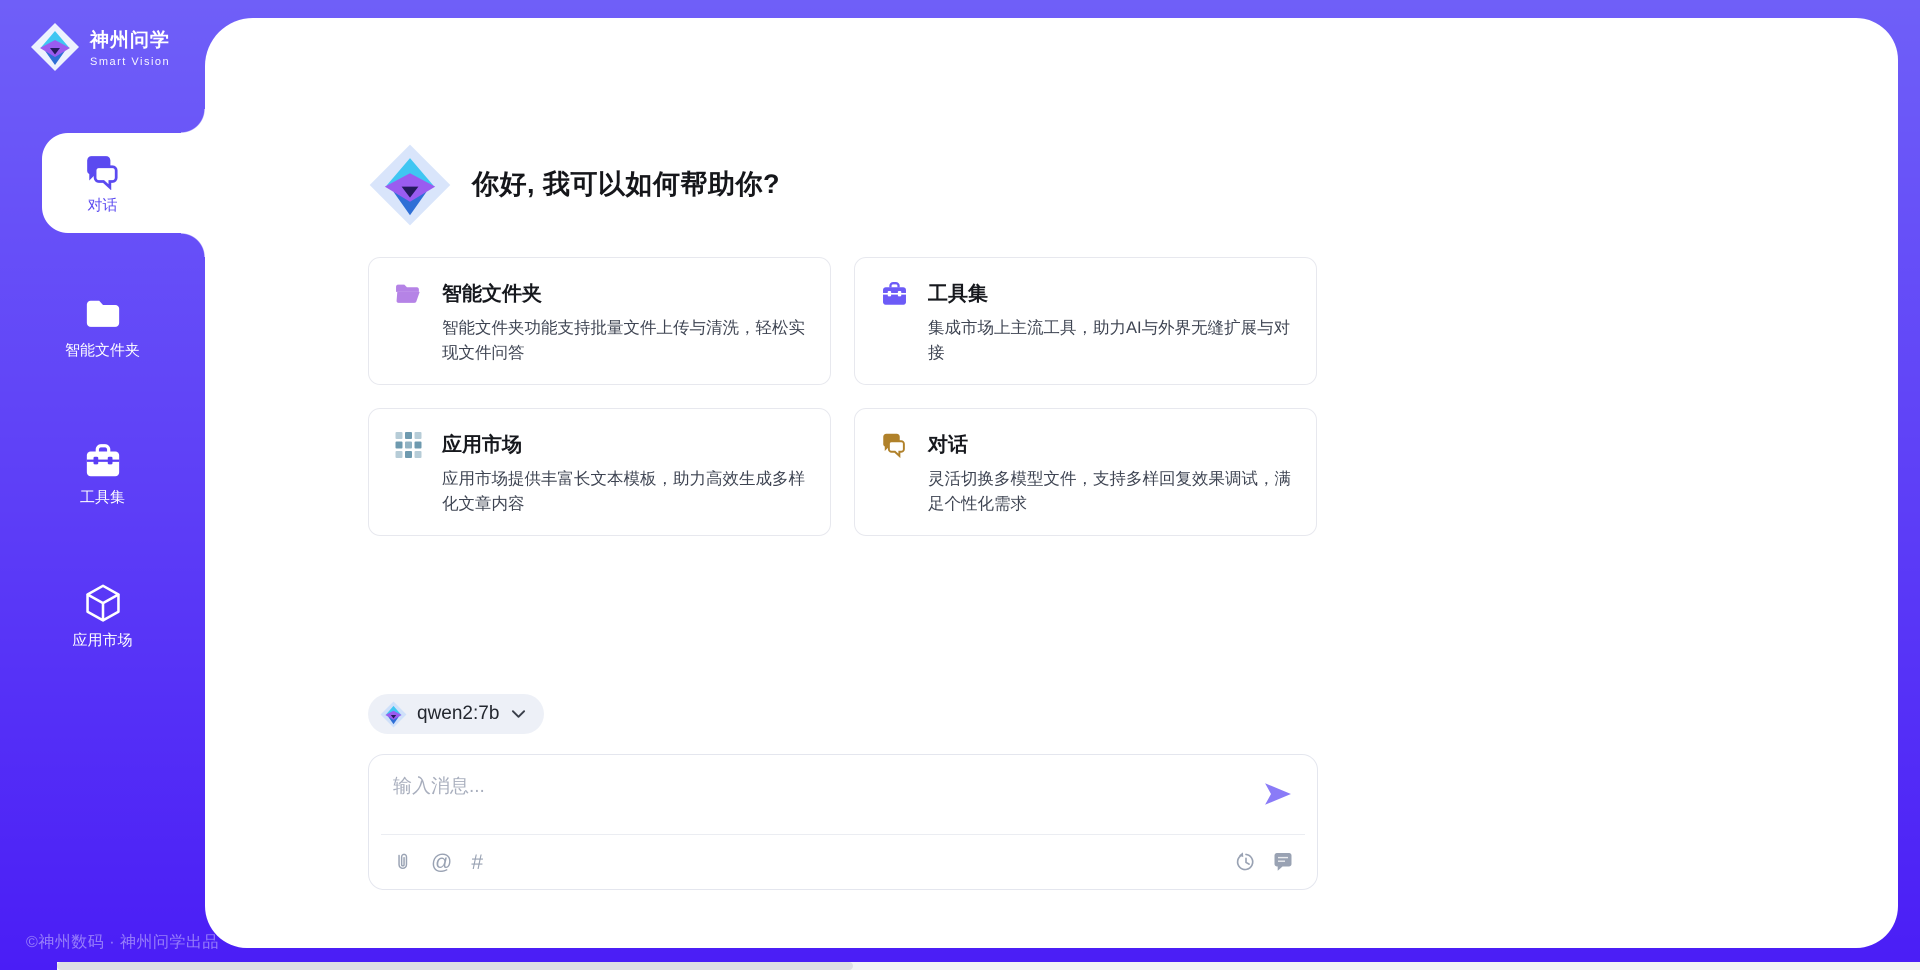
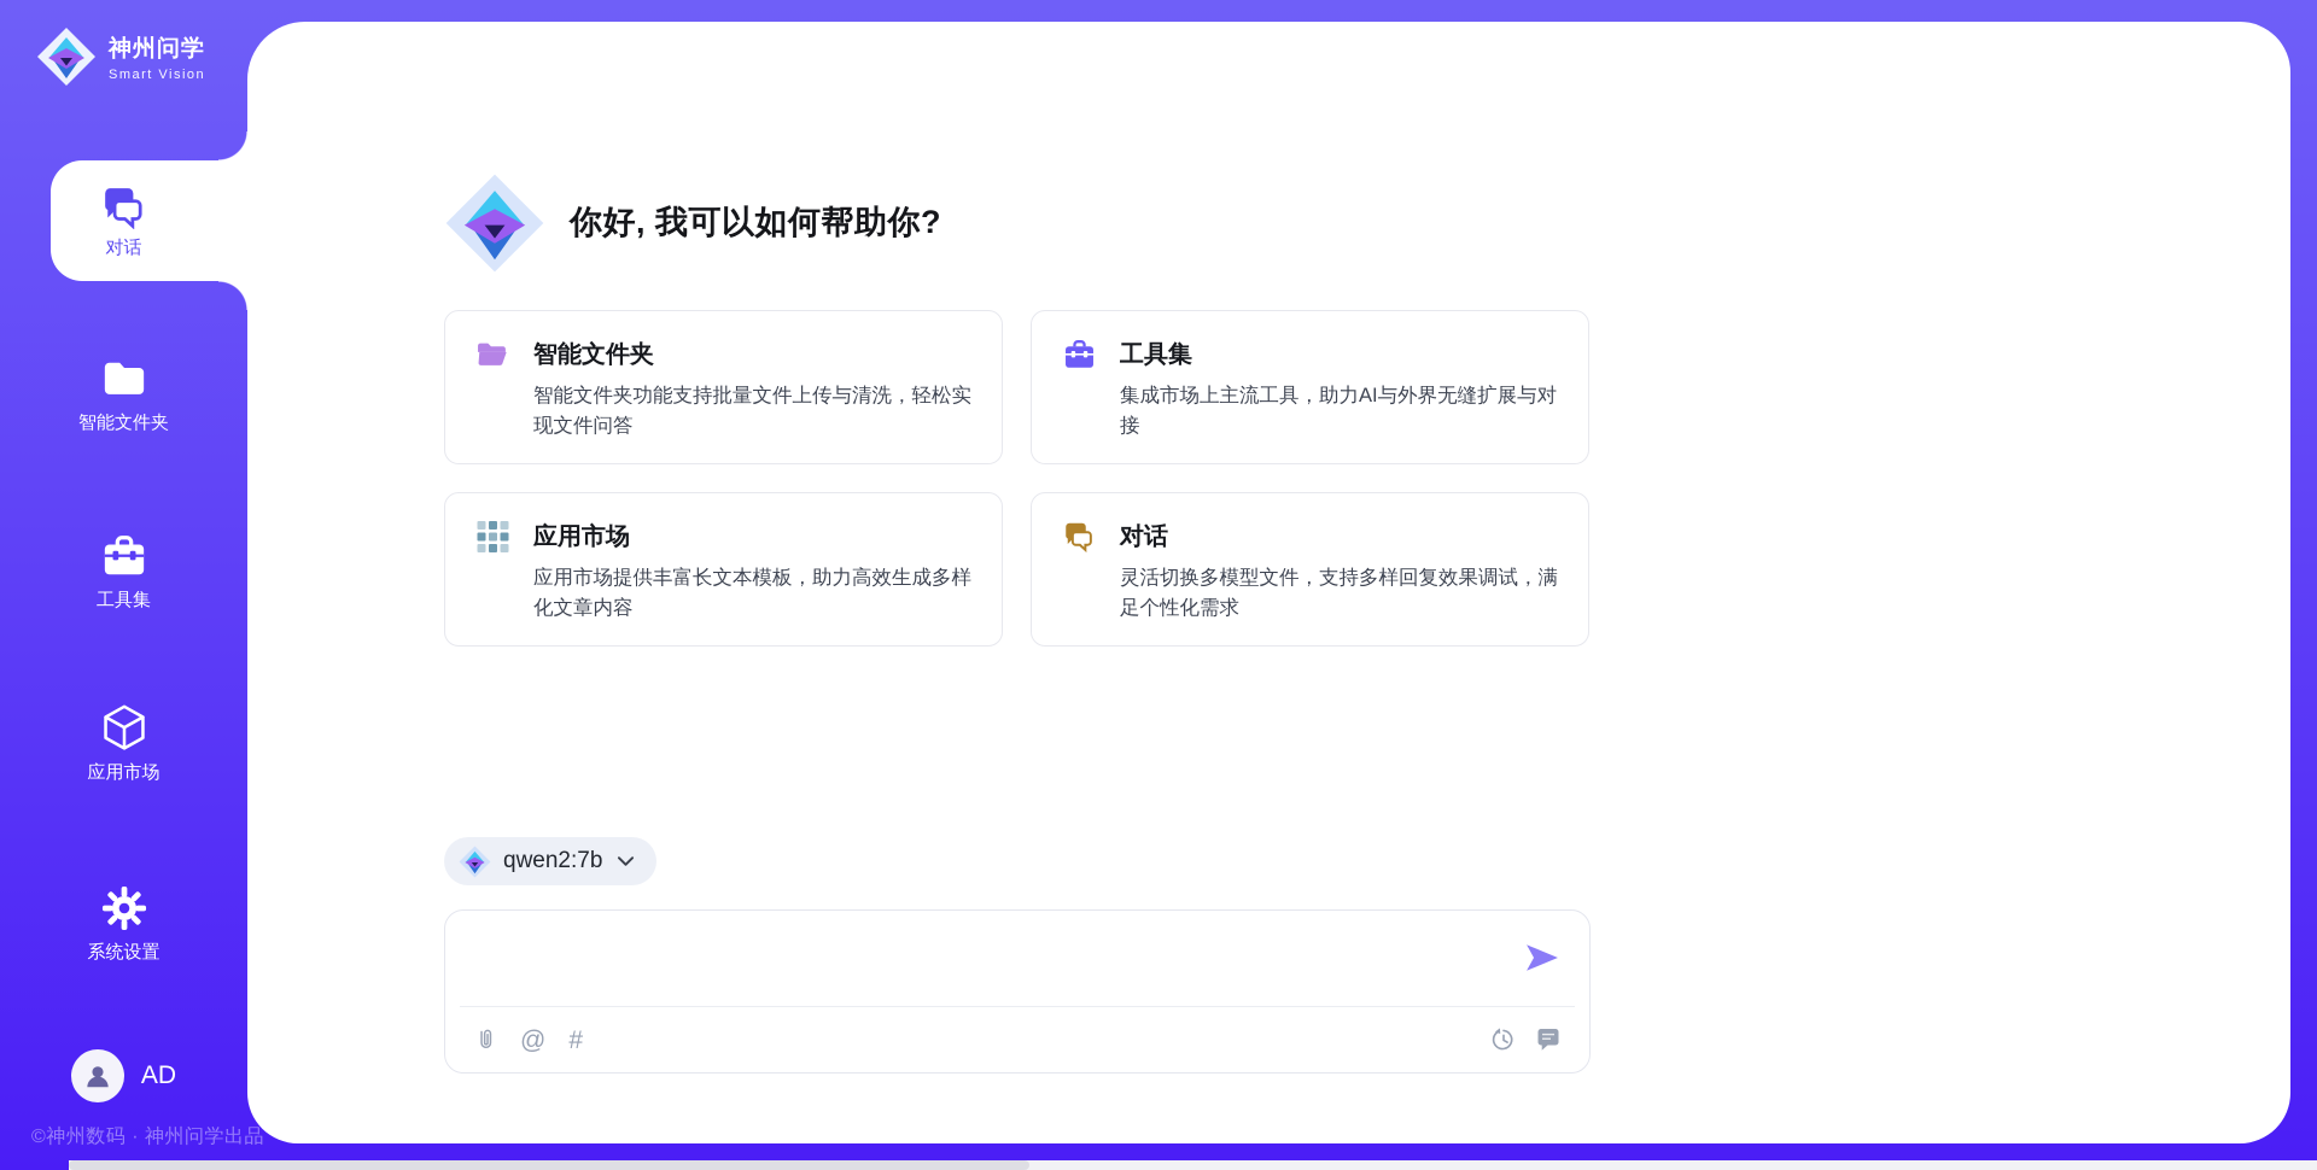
  神州问学
  Smart Vision
  对话
  智能文件夹
  工具集
  应用市场
+ 系统设置
+ AD
  ©神州数码 · 神州问学出品
  你好, 我可以如何帮助你?
  智能文件夹
  智能文件夹功能支持批量文件上传与清洗，轻松实现文件问答
  工具集
  集成市场上主流工具，助力AI与外界无缝扩展与对接
  应用市场
  应用市场提供丰富长文本模板，助力高效生成多样化文章内容
  对话
  灵活切换多模型文件，支持多样回复效果调试，满足个性化需求
  qwen2:7b
- 输入消息...
  @
  #
